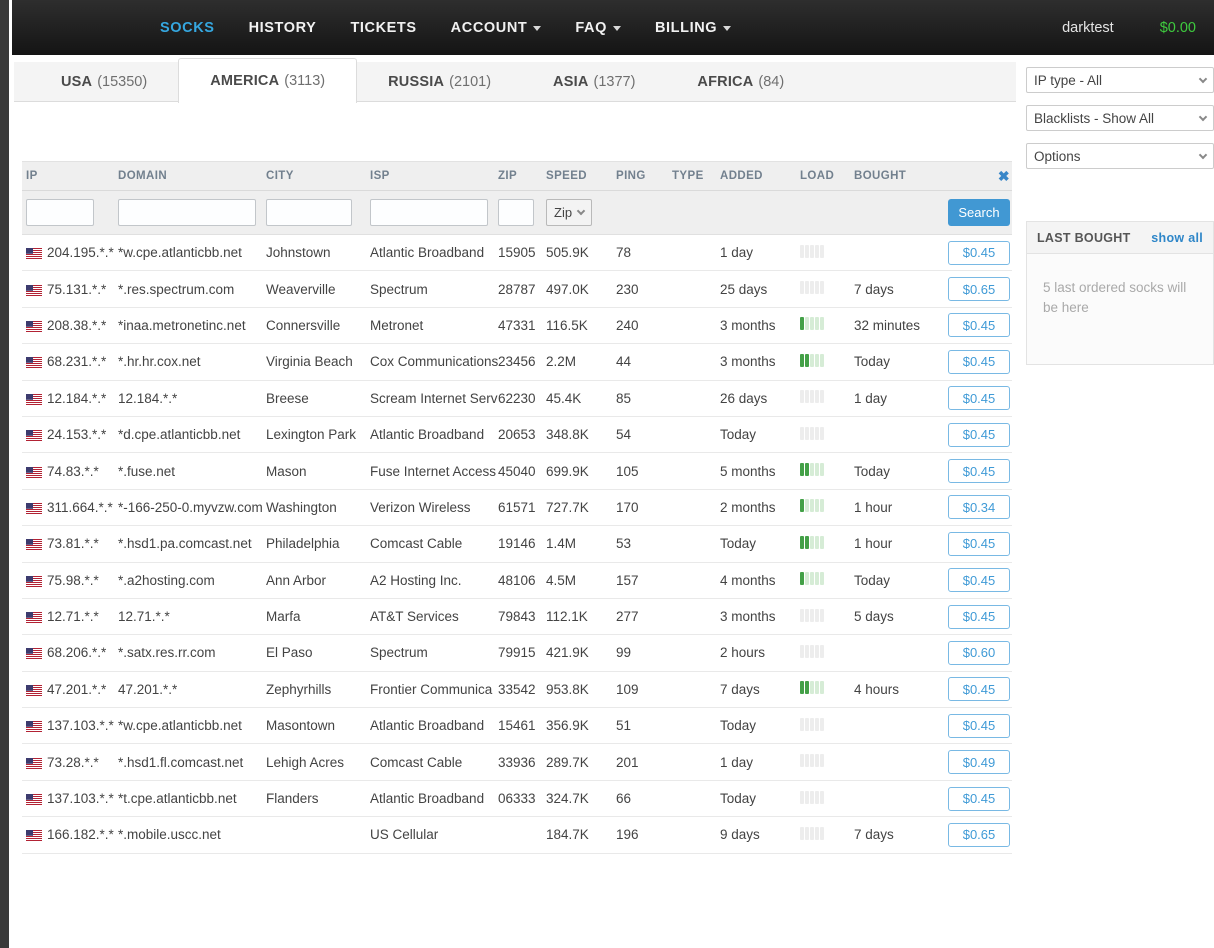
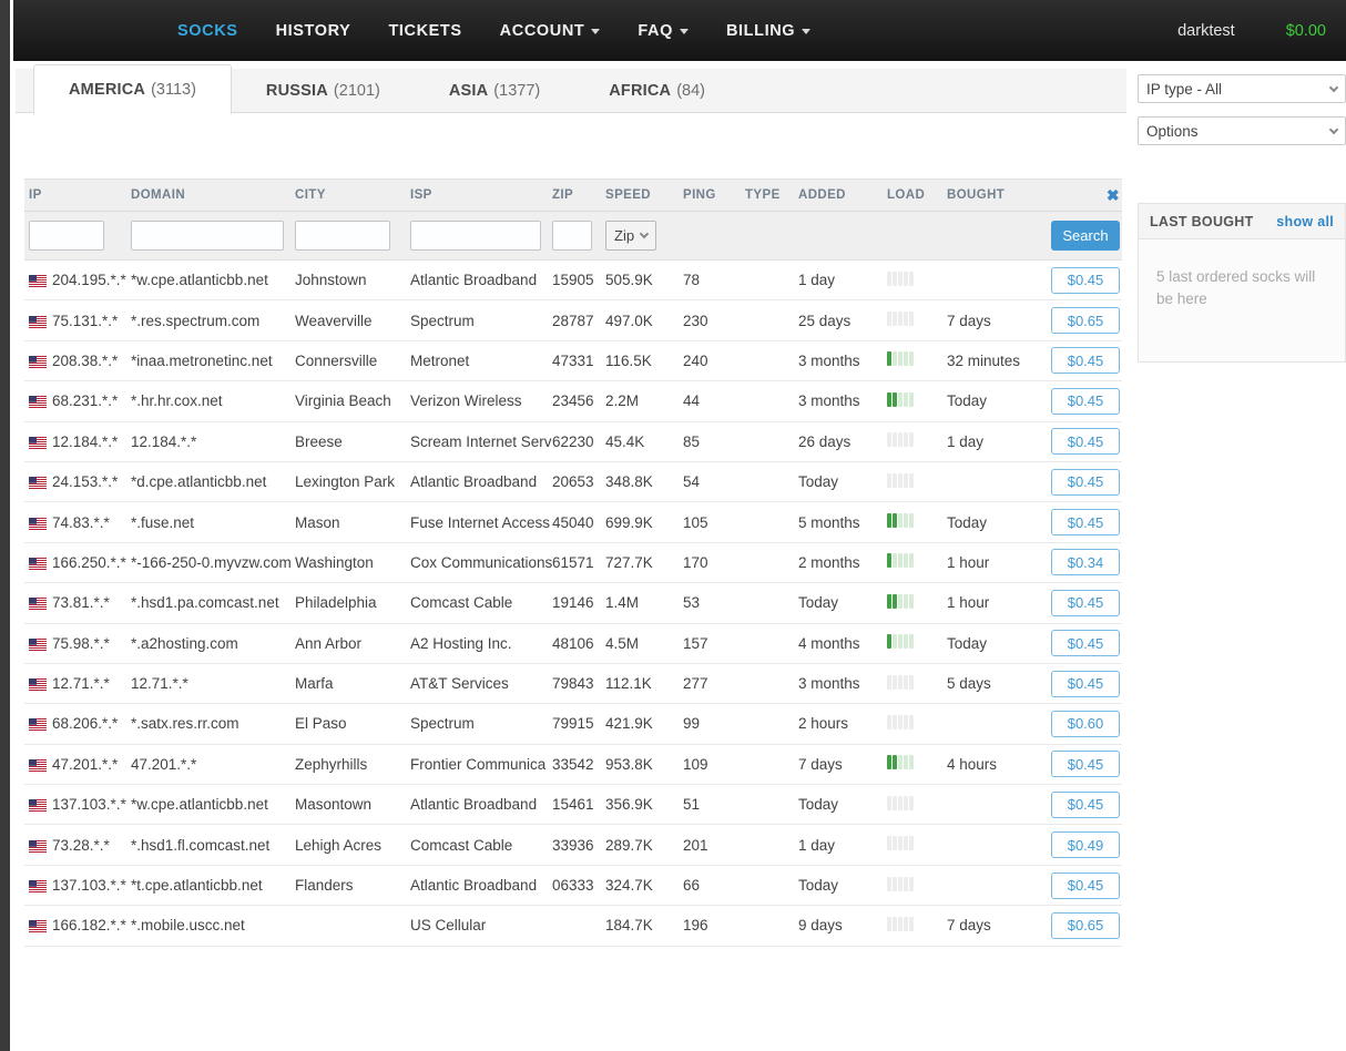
  SOCKS
  HISTORY
  TICKETS
  ACCOUNT
  FAQ
  BILLING
  darktest
  $0.00
- USA
- (15350)
  AMERICA
  (3113)
  RUSSIA
  (2101)
  ASIA
  (1377)
  AFRICA
  (84)
  IP
  DOMAIN
  CITY
  ISP
  ZIP
  SPEED
  PING
  TYPE
  ADDED
  LOAD
  BOUGHT
  ✖
  Zip
  Search
  204.195.*.*
  *w.cpe.atlanticbb.net
  Johnstown
  Atlantic Broadband
  15905
  505.9K
  78
  1 day
  $0.45
  75.131.*.*
  *.res.spectrum.com
  Weaverville
  Spectrum
  28787
  497.0K
  230
  25 days
  7 days
  $0.65
  208.38.*.*
  *inaa.metronetinc.net
  Connersville
  Metronet
  47331
  116.5K
  240
  3 months
  32 minutes
  $0.45
  68.231.*.*
  *.hr.hr.cox.net
  Virginia Beach
- Cox Communications
+ Verizon Wireless
  23456
  2.2M
  44
  3 months
  Today
  $0.45
  12.184.*.*
  12.184.*.*
  Breese
  Scream Internet Serv
  62230
  45.4K
  85
  26 days
  1 day
  $0.45
  24.153.*.*
  *d.cpe.atlanticbb.net
  Lexington Park
  Atlantic Broadband
  20653
  348.8K
  54
  Today
  $0.45
  74.83.*.*
  *.fuse.net
  Mason
  Fuse Internet Access
  45040
  699.9K
  105
  5 months
  Today
  $0.45
- 311.664.*.*
+ 166.250.*.*
  *-166-250-0.myvzw.com
  Washington
- Verizon Wireless
+ Cox Communications
  61571
  727.7K
  170
  2 months
  1 hour
  $0.34
  73.81.*.*
  *.hsd1.pa.comcast.net
  Philadelphia
  Comcast Cable
  19146
  1.4M
  53
  Today
  1 hour
  $0.45
  75.98.*.*
  *.a2hosting.com
  Ann Arbor
  A2 Hosting Inc.
  48106
  4.5M
  157
  4 months
  Today
  $0.45
  12.71.*.*
  12.71.*.*
  Marfa
  AT&T Services
  79843
  112.1K
  277
  3 months
  5 days
  $0.45
  68.206.*.*
  *.satx.res.rr.com
  El Paso
  Spectrum
  79915
  421.9K
  99
  2 hours
  $0.60
  47.201.*.*
  47.201.*.*
  Zephyrhills
  Frontier Communica
  33542
  953.8K
  109
  7 days
  4 hours
  $0.45
  137.103.*.*
  *w.cpe.atlanticbb.net
  Masontown
  Atlantic Broadband
  15461
  356.9K
  51
  Today
  $0.45
  73.28.*.*
  *.hsd1.fl.comcast.net
  Lehigh Acres
  Comcast Cable
  33936
  289.7K
  201
  1 day
  $0.49
  137.103.*.*
  *t.cpe.atlanticbb.net
  Flanders
  Atlantic Broadband
  06333
  324.7K
  66
  Today
  $0.45
  166.182.*.*
  *.mobile.uscc.net
  US Cellular
  184.7K
  196
  9 days
  7 days
  $0.65
  IP type - All
- Blacklists - Show All
  Options
  LAST BOUGHT
  show all
  5 last ordered socks will be here
